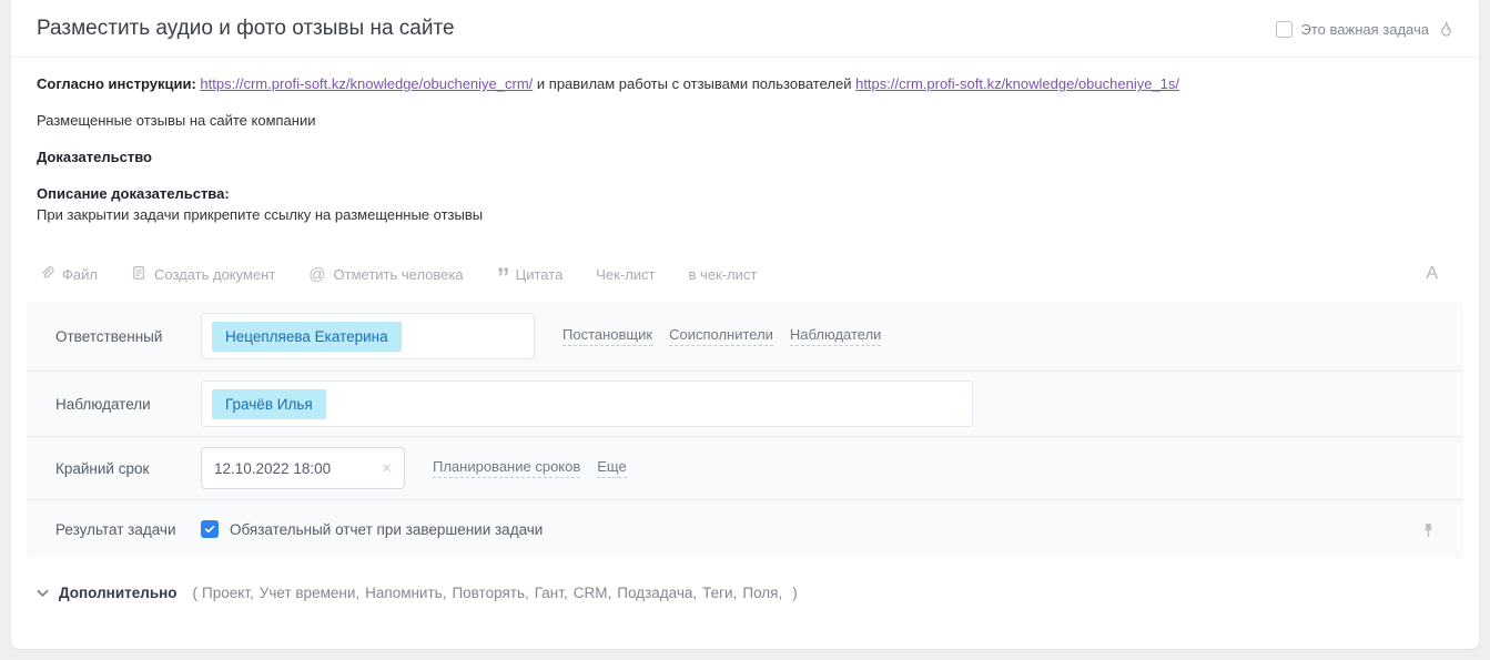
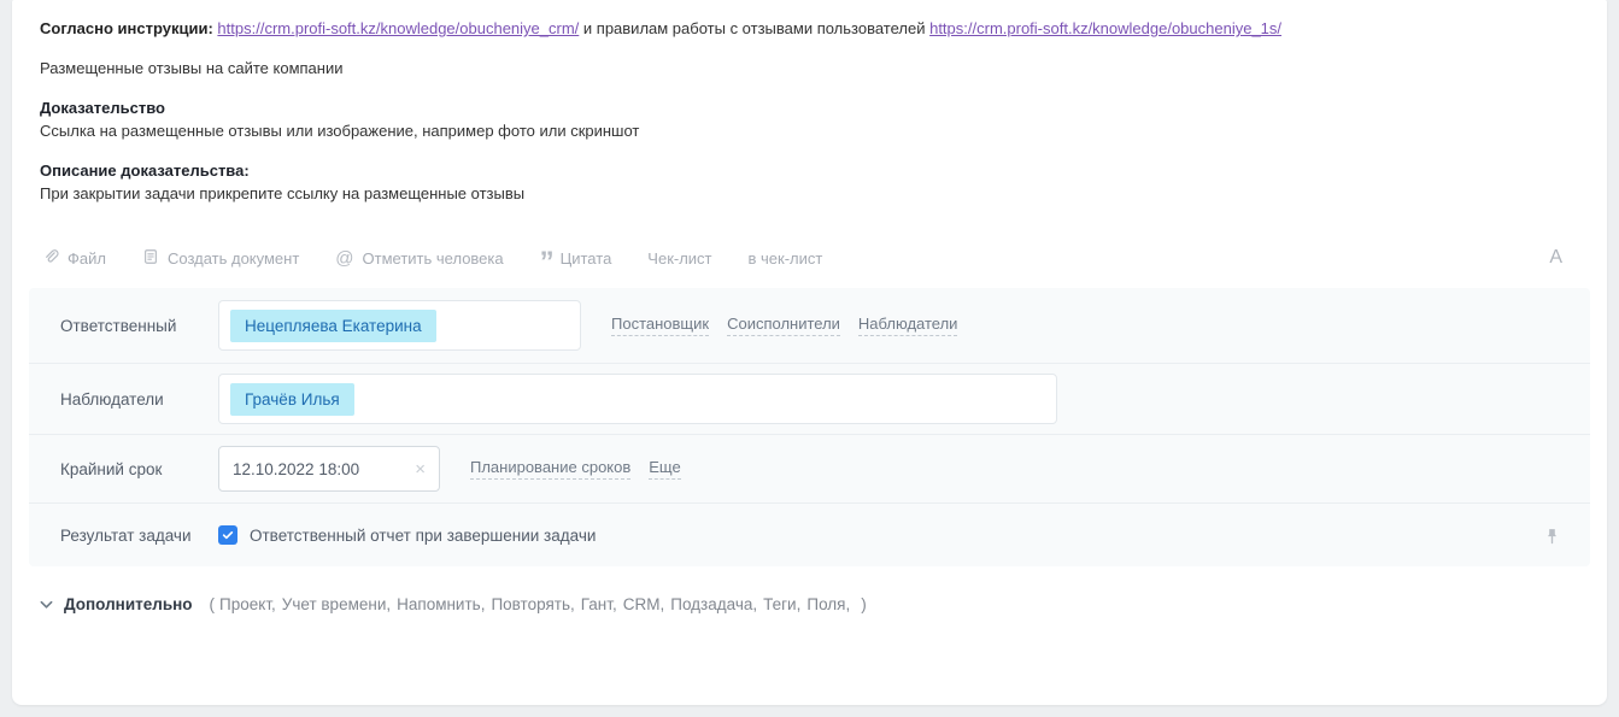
- Разместить аудио и фото отзывы на сайте
- Это важная задача
  Согласно инструкции: https://crm.profi-soft.kz/knowledge/obucheniye_crm/ и правилам работы с отзывами пользователей https://crm.profi-soft.kz/knowledge/obucheniye_1s/
  Размещенные отзывы на сайте компании
  Доказательство
+ Ссылка на размещенные отзывы или изображение, например фото или скриншот
  Описание доказательства:
  При закрытии задачи прикрепите ссылку на размещенные отзывы
  Файл
  Создать документ
  @
  Отметить человека
  ”
  Цитата
  Чек-лист
  в чек-лист
  A
  Ответственный
  Нецепляева Екатерина
  Постановщик
  Соисполнители
  Наблюдатели
  Наблюдатели
  Грачёв Илья
  Крайний срок
  12.10.2022 18:00
  ×
  Планирование сроков
  Еще
  Результат задачи
- Обязательный отчет при завершении задачи
+ Ответственный отчет при завершении задачи
  Дополнительно
  (
  Проект
  Учет времени
  Напомнить
  Повторять
  Гант
  CRM
  Подзадача
  Теги
  Поля
  )
